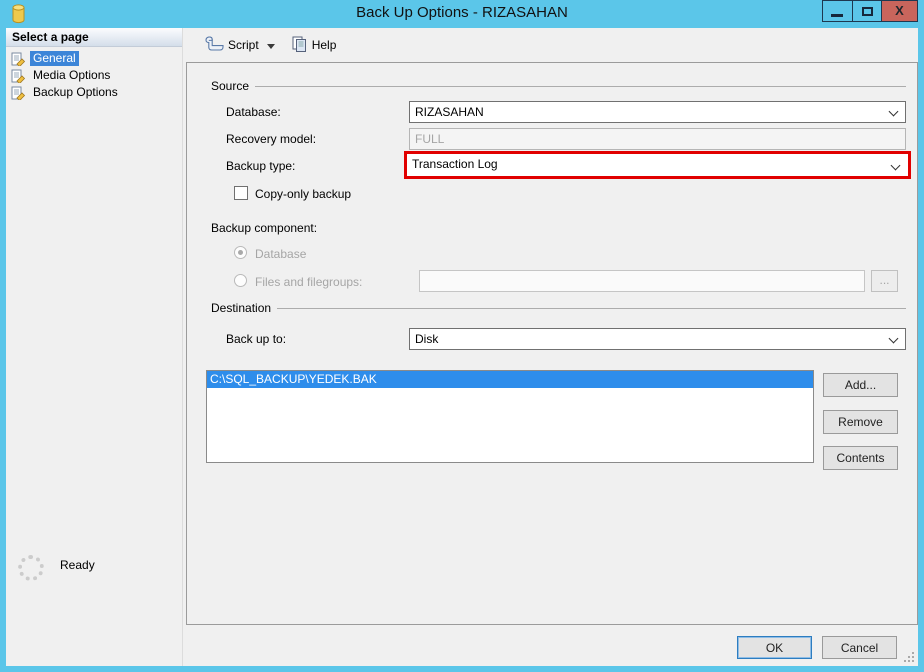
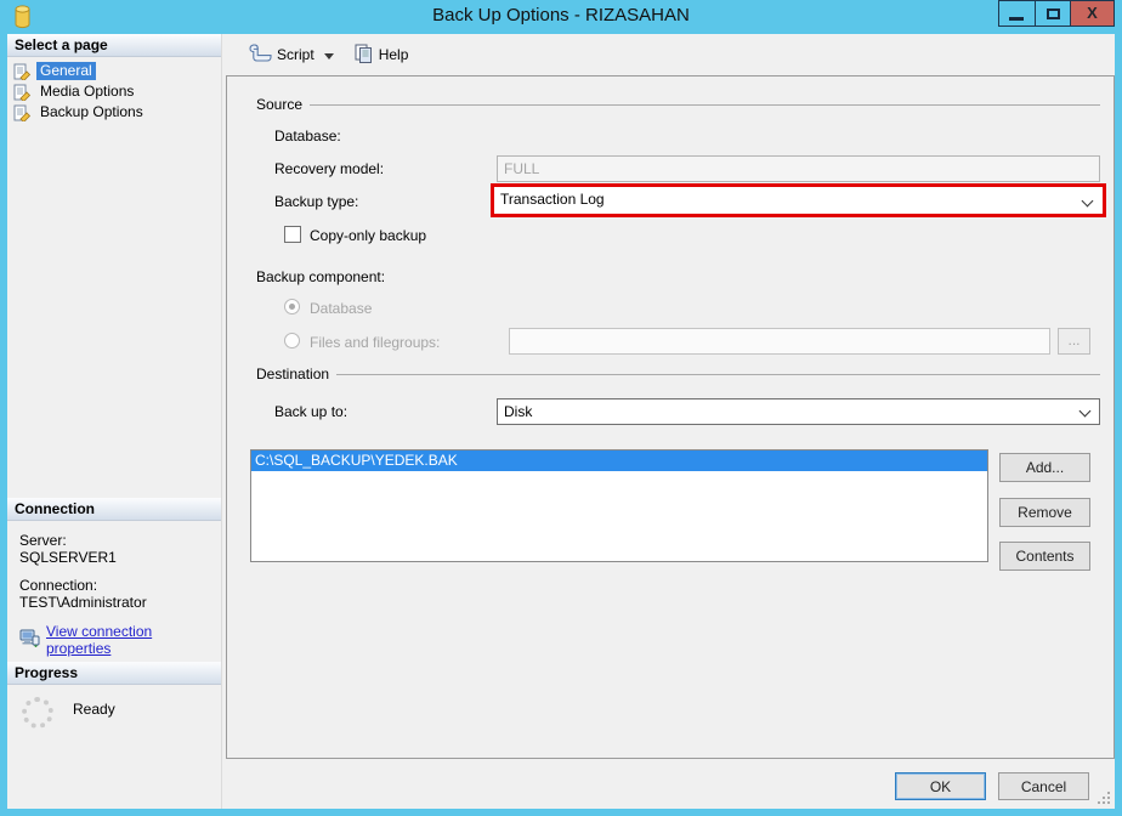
  Back Up Options - RIZASAHAN
  X
  Select a page
  General
  Media Options
  Backup Options
+ Connection
+ Server:
+ SQLSERVER1
+ Connection:
+ TEST\Administrator
+ View connection properties
+ Progress
  Ready
  Script
  Help
  Source
  Database:
- RIZASAHAN
  Recovery model:
  FULL
  Backup type:
  Transaction Log
  Copy-only backup
  Backup component:
  Database
  Files and filegroups:
  ...
  Destination
  Back up to:
  Disk
  C:\SQL_BACKUP\YEDEK.BAK
  Add...
  Remove
  Contents
  OK
  Cancel
